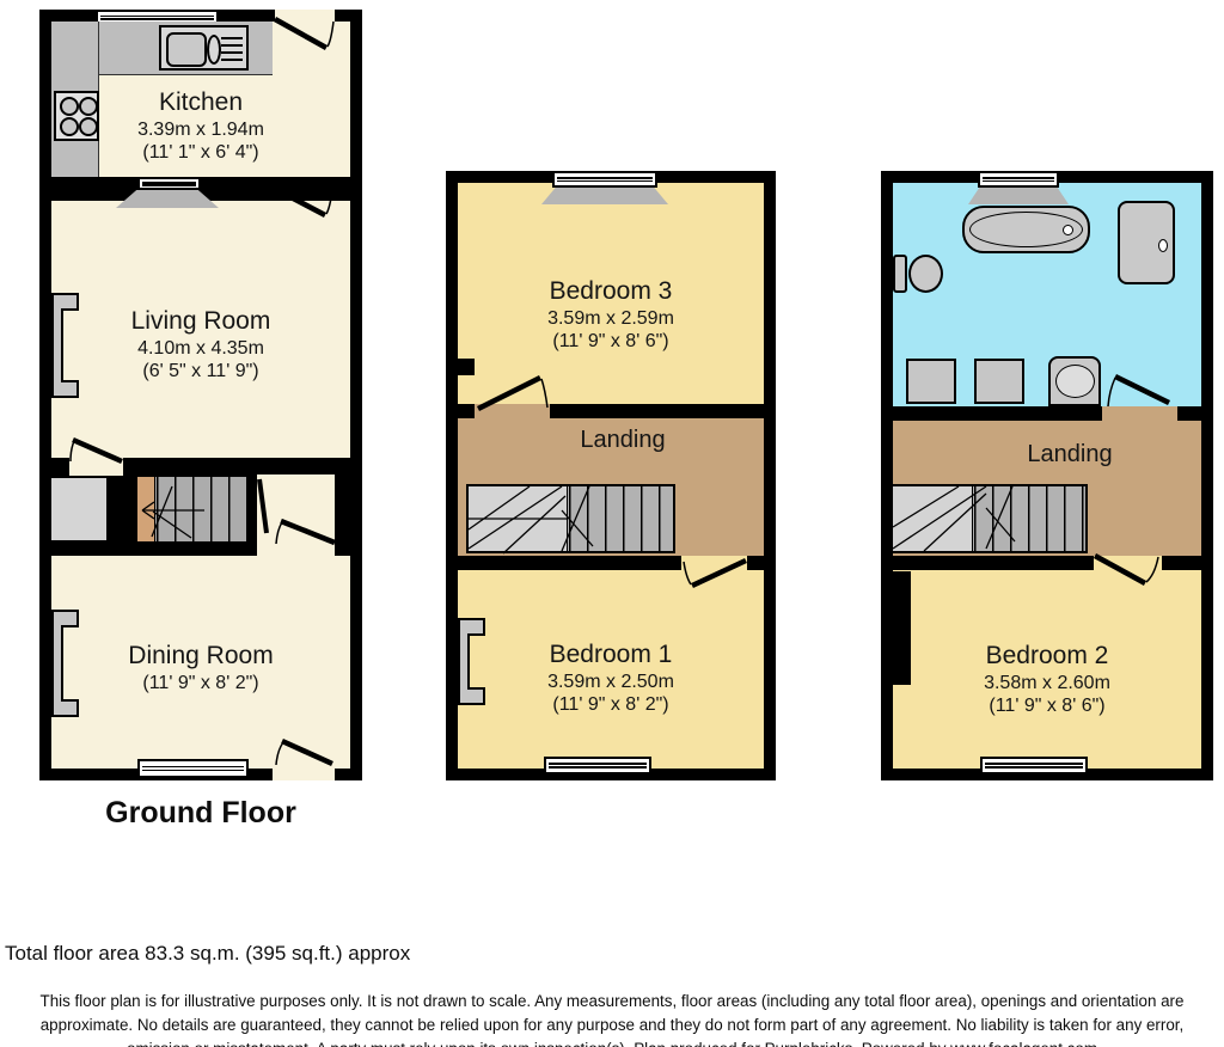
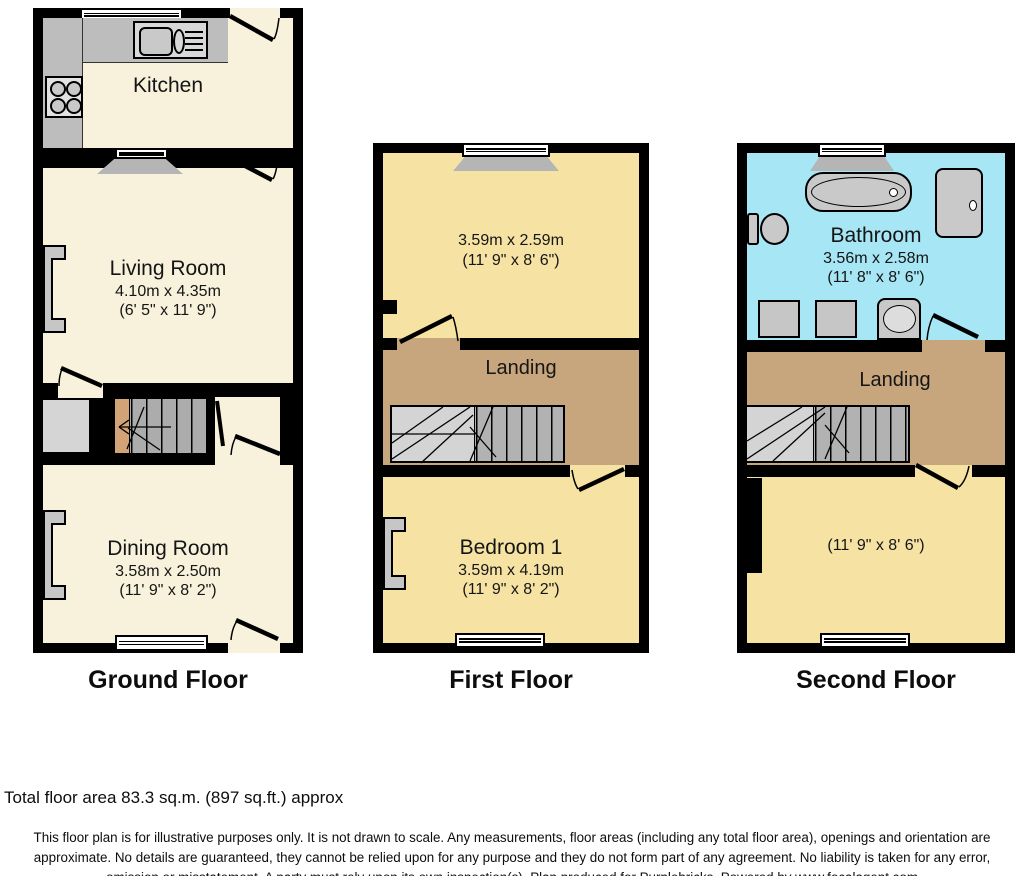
  Kitchen
- 3.39m x 1.94m
- (11' 1" x 6' 4")
  Living Room
  4.10m x 4.35m
  (6' 5" x 11' 9")
  Dining Room
+ 3.58m x 2.50m
  (11' 9" x 8' 2")
- Bedroom 3
  3.59m x 2.59m
  (11' 9" x 8' 6")
  Landing
  Bedroom 1
- 3.59m x 2.50m
+ 3.59m x 4.19m
  (11' 9" x 8' 2")
+ Bathroom
+ 3.56m x 2.58m
+ (11' 8" x 8' 6")
  Landing
- Bedroom 2
- 3.58m x 2.60m
  (11' 9" x 8' 6")
  Ground Floor
+ First Floor
+ Second Floor
- Total floor area 83.3 sq.m. (395 sq.ft.) approx
+ Total floor area 83.3 sq.m. (897 sq.ft.) approx
  This floor plan is for illustrative purposes only. It is not drawn to scale. Any measurements, floor areas (including any total floor area), openings and orientation are approximate. No details are guaranteed, they cannot be relied upon for any purpose and they do not form part of any agreement. No liability is taken for any error,
